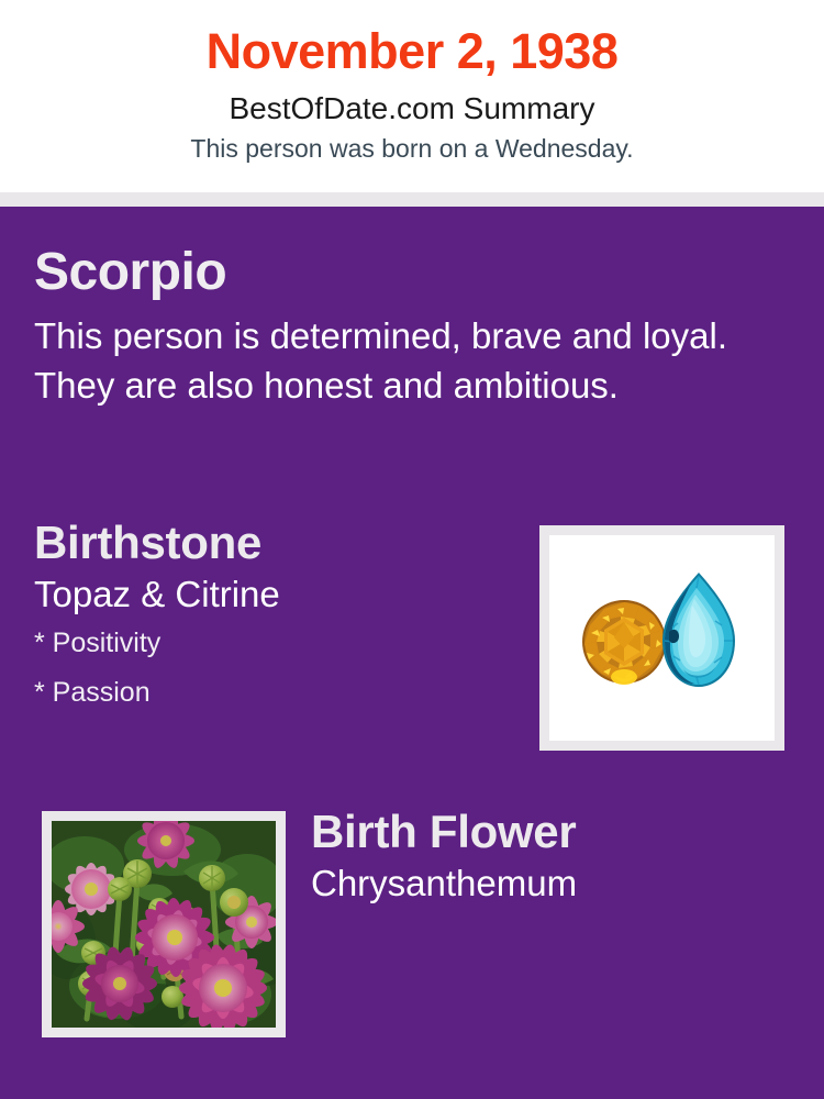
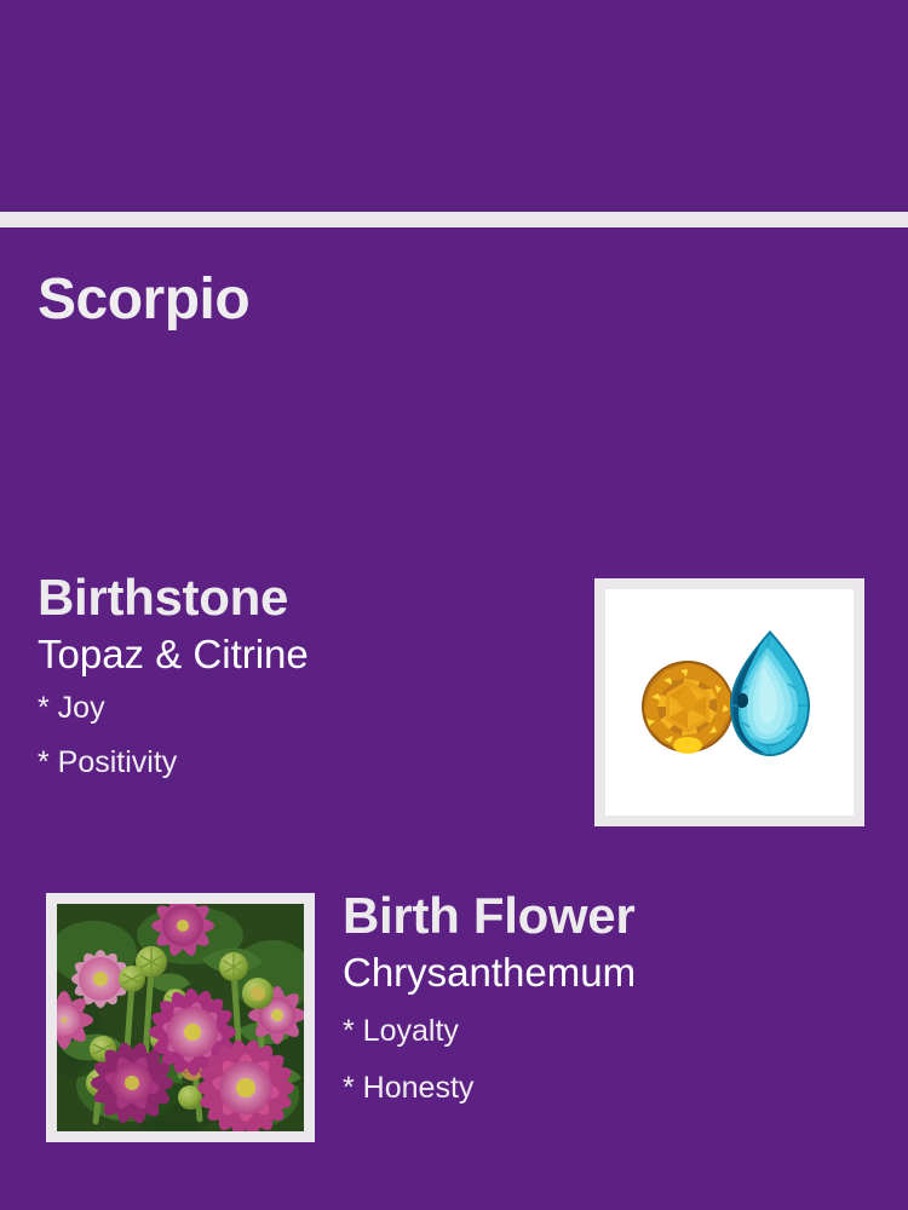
- November 2, 1938
- BestOfDate.com Summary
- This person was born on a Wednesday.
  Scorpio
- This person is determined, brave and loyal. They are also honest and ambitious.
  Birthstone
  Topaz & Citrine
+ * Joy
  * Positivity
- * Passion
  Birth Flower
  Chrysanthemum
+ * Loyalty
+ * Honesty
